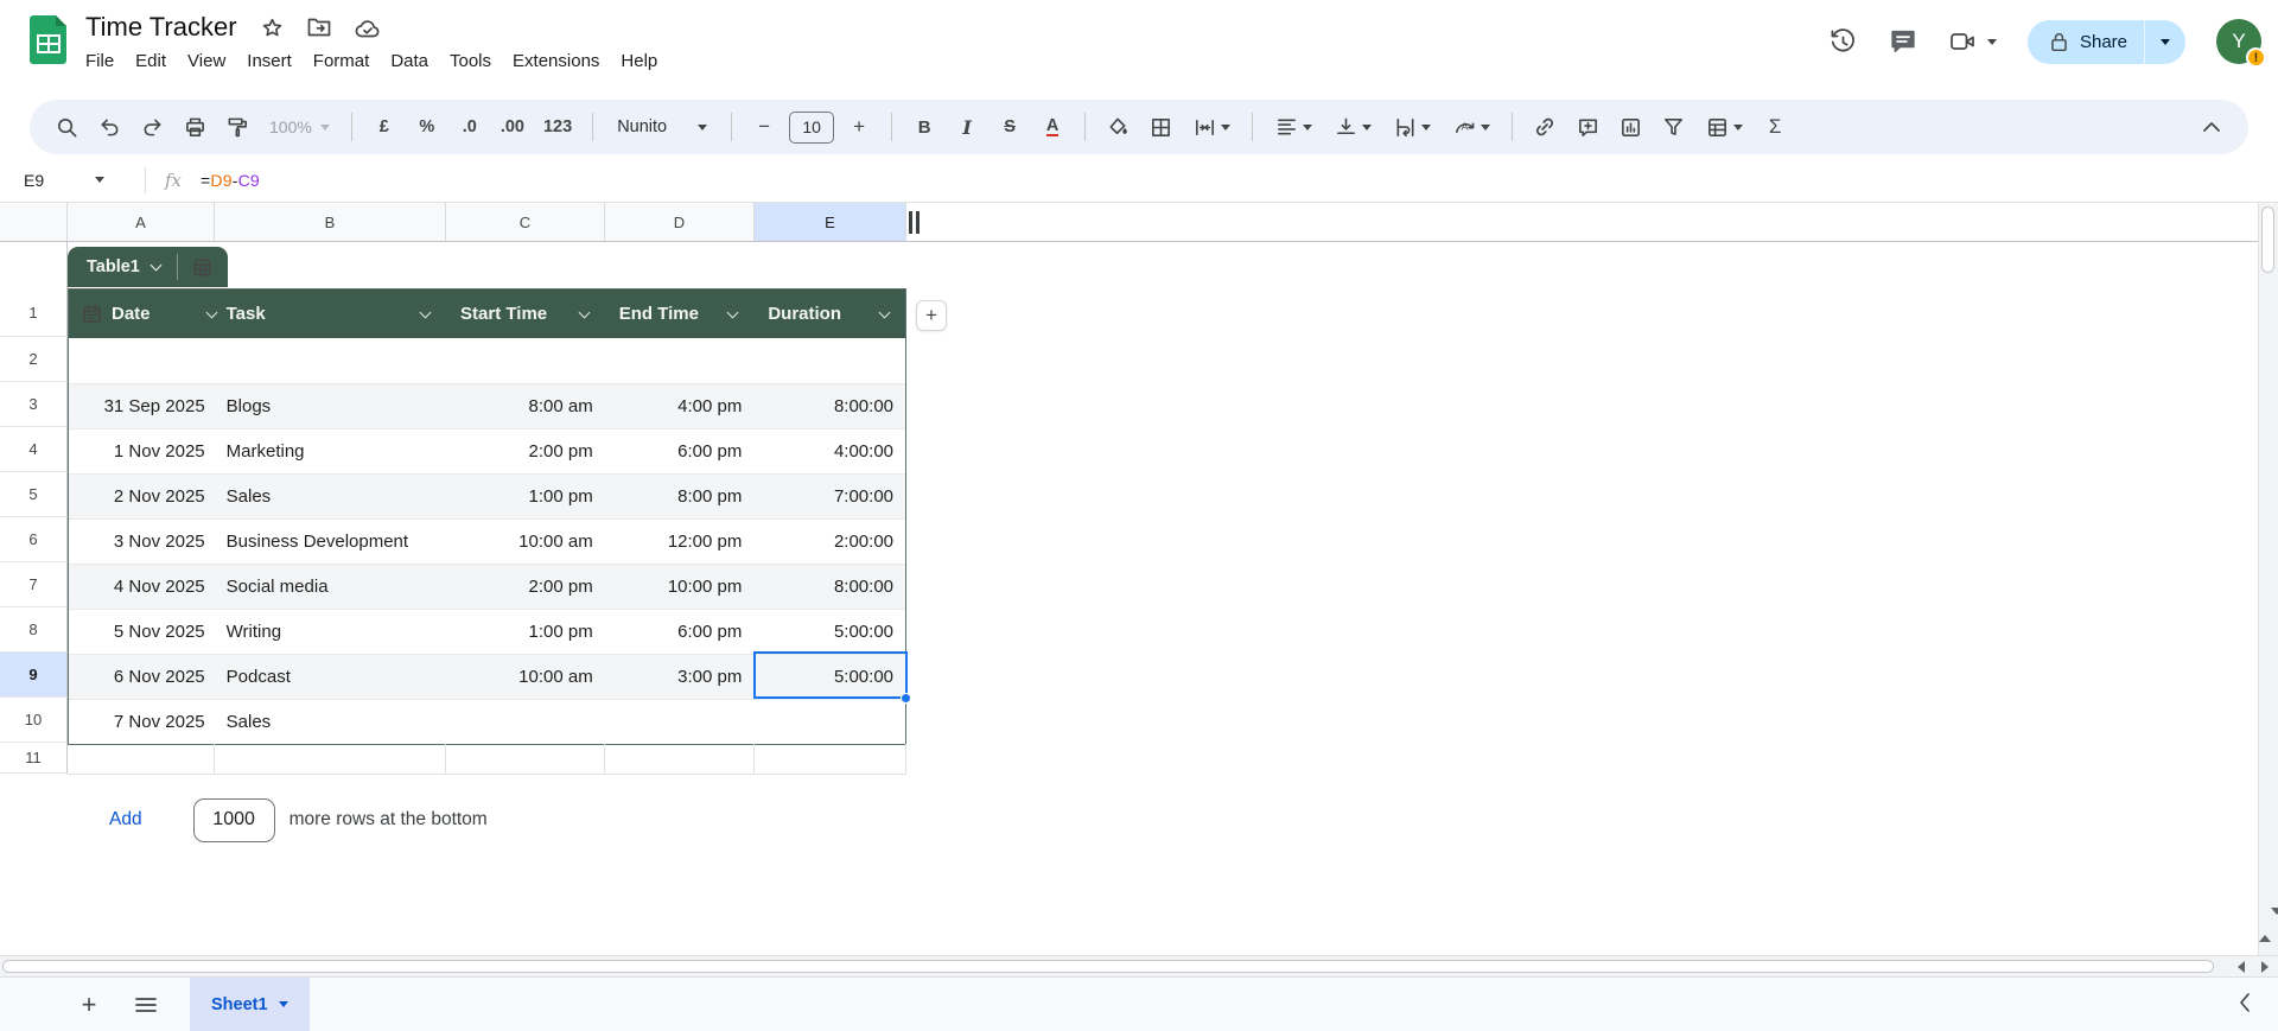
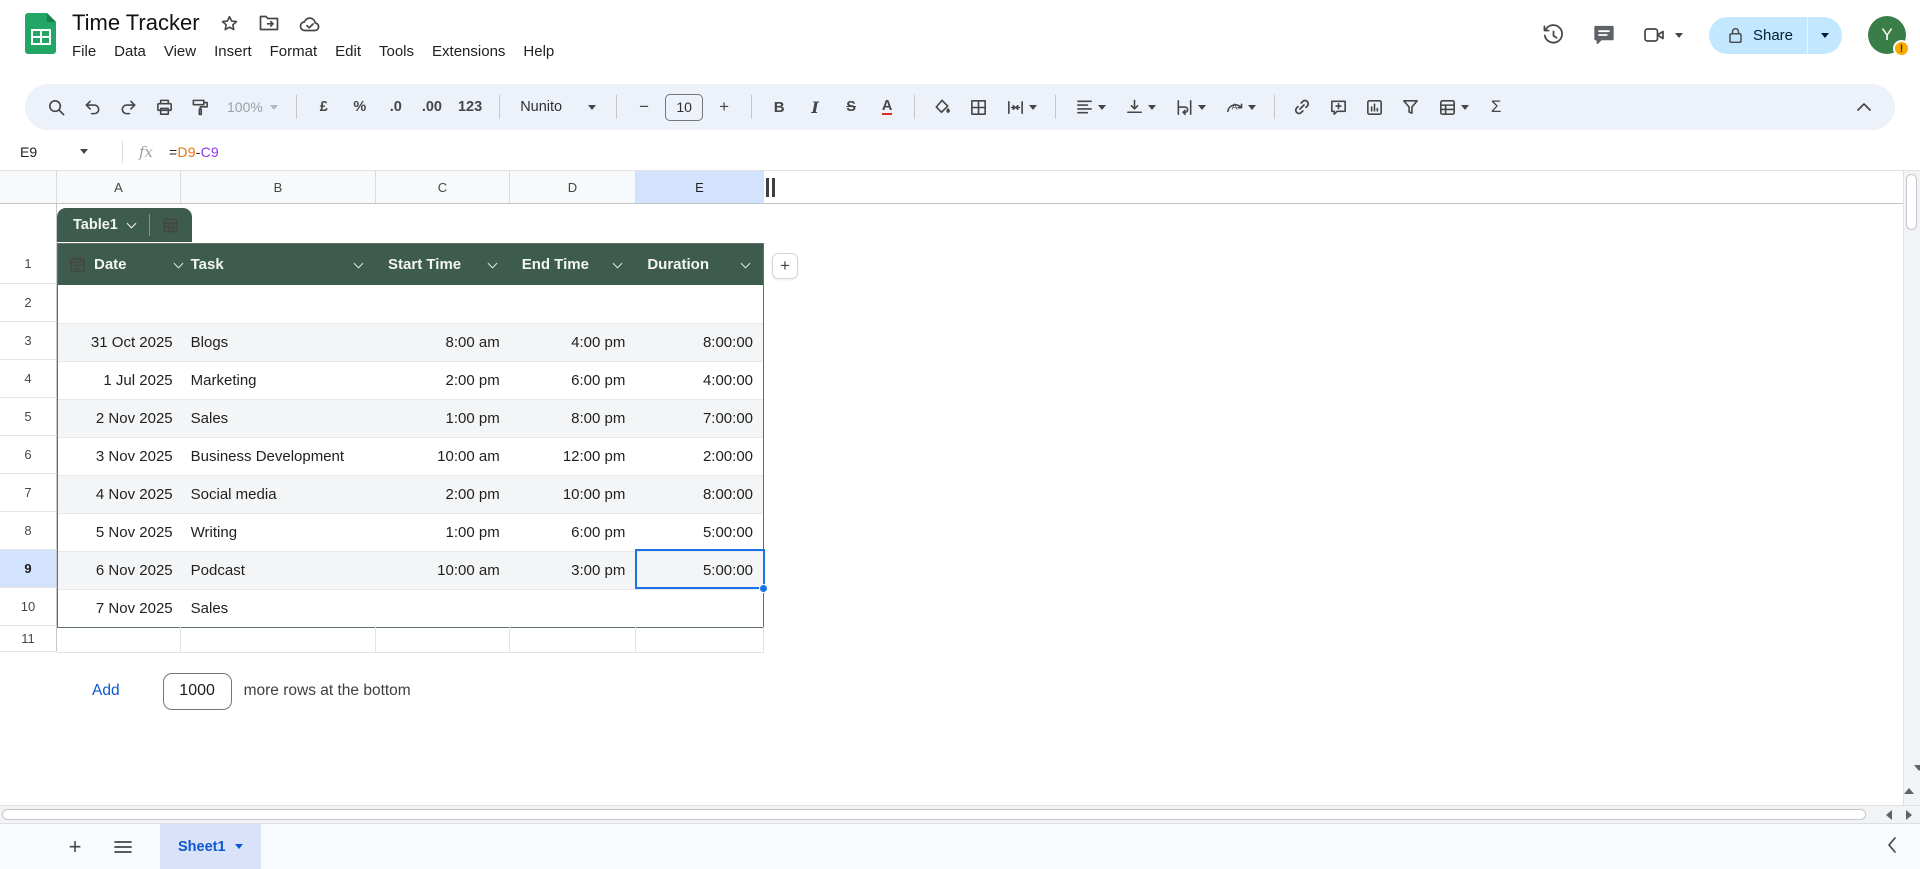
  Time Tracker
  File
- Edit
+ Data
  View
  Insert
  Format
- Data
+ Edit
  Tools
  Extensions
  Help
  Share
  Y
  !
  100%
  £
  %
  .0
  .00
  123
  Nunito
  −
  10
  +
  B
  I
  S
  A
  A
  Σ
  E9
  fx
  =D9-C9
  A
  B
  C
  D
  E
  1
  2
  3
  4
  5
  6
  7
  8
  9
  10
  11
  Table1
  +
  Date
  Task
  Start Time
  End Time
  Duration
- 31 Sep 2025
+ 31 Oct 2025
  Blogs
  8:00 am
  4:00 pm
  8:00:00
- 1 Nov 2025
+ 1 Jul 2025
  Marketing
  2:00 pm
  6:00 pm
  4:00:00
  2 Nov 2025
  Sales
  1:00 pm
  8:00 pm
  7:00:00
  3 Nov 2025
  Business Development
  10:00 am
  12:00 pm
  2:00:00
  4 Nov 2025
  Social media
  2:00 pm
  10:00 pm
  8:00:00
  5 Nov 2025
  Writing
  1:00 pm
  6:00 pm
  5:00:00
  6 Nov 2025
  Podcast
  10:00 am
  3:00 pm
  5:00:00
  7 Nov 2025
  Sales
  Add
  1000
  more rows at the bottom
  +
  Sheet1
